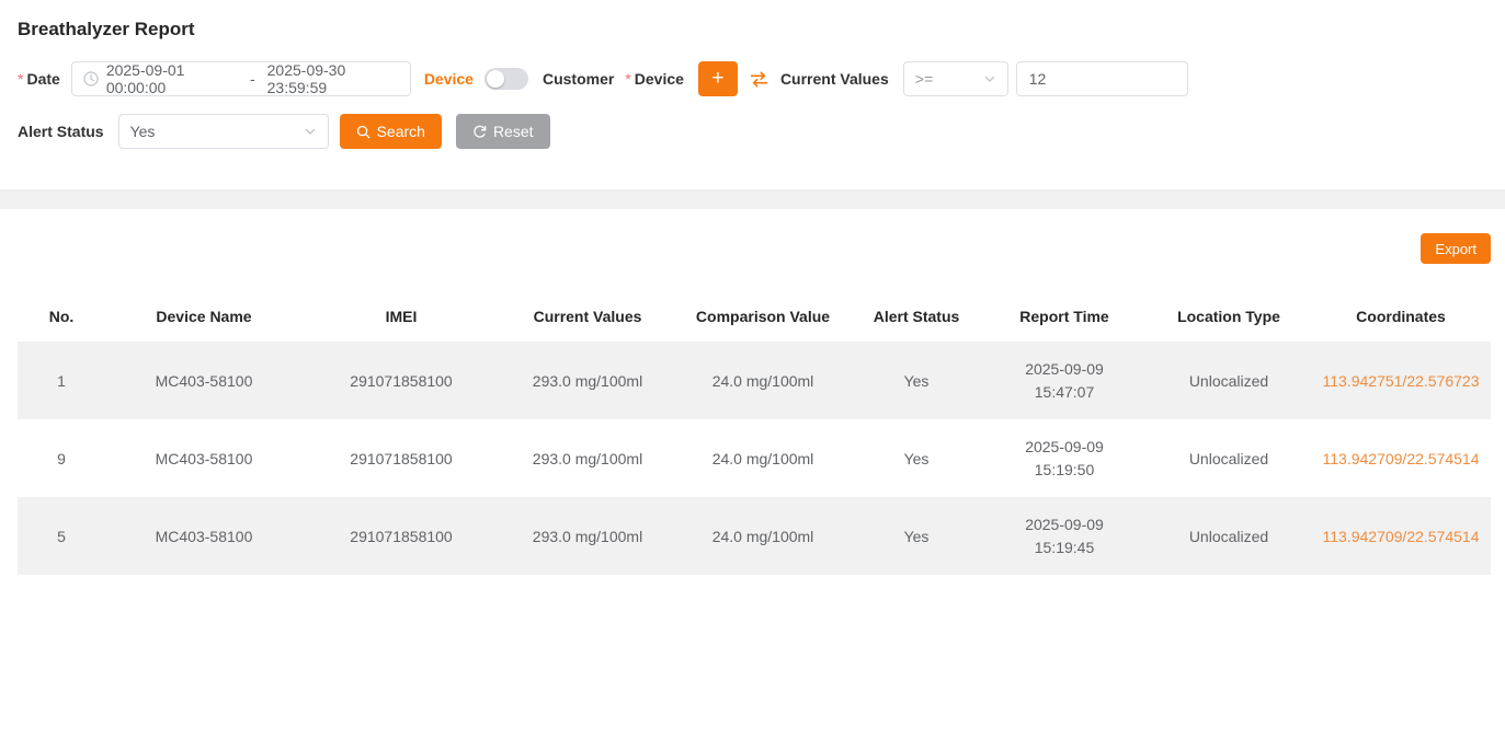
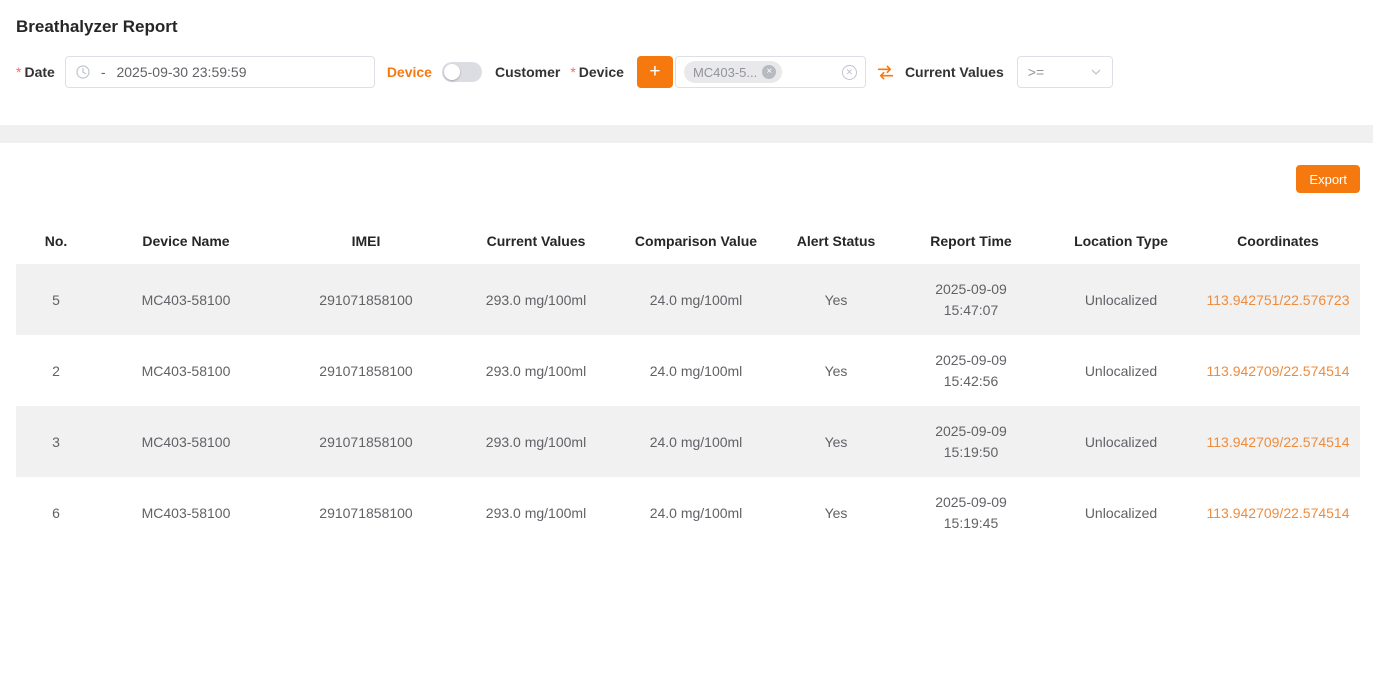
  Breathalyzer Report
  * Date
- 2025-09-01 00:00:00
  -
  2025-09-30 23:59:59
  Device
  Customer
  * Device
  +
+ MC403-5...
+ ×
+ ✕
  Current Values
  >=
- 12
- Alert Status
- Yes
- Search
- Reset
  Export
  No.	Device Name	IMEI	Current Values	Comparison Value	Alert Status	Report Time	Location Type	Coordinates
- 1	MC403-58100	291071858100	293.0 mg/100ml	24.0 mg/100ml	Yes	2025-09-09 15:47:07	Unlocalized	113.942751/22.576723
+ 5	MC403-58100	291071858100	293.0 mg/100ml	24.0 mg/100ml	Yes	2025-09-09 15:47:07	Unlocalized	113.942751/22.576723
+ 2	MC403-58100	291071858100	293.0 mg/100ml	24.0 mg/100ml	Yes	2025-09-09 15:42:56	Unlocalized	113.942709/22.574514
- 9	MC403-58100	291071858100	293.0 mg/100ml	24.0 mg/100ml	Yes	2025-09-09 15:19:50	Unlocalized	113.942709/22.574514
+ 3	MC403-58100	291071858100	293.0 mg/100ml	24.0 mg/100ml	Yes	2025-09-09 15:19:50	Unlocalized	113.942709/22.574514
- 5	MC403-58100	291071858100	293.0 mg/100ml	24.0 mg/100ml	Yes	2025-09-09 15:19:45	Unlocalized	113.942709/22.574514
+ 6	MC403-58100	291071858100	293.0 mg/100ml	24.0 mg/100ml	Yes	2025-09-09 15:19:45	Unlocalized	113.942709/22.574514
